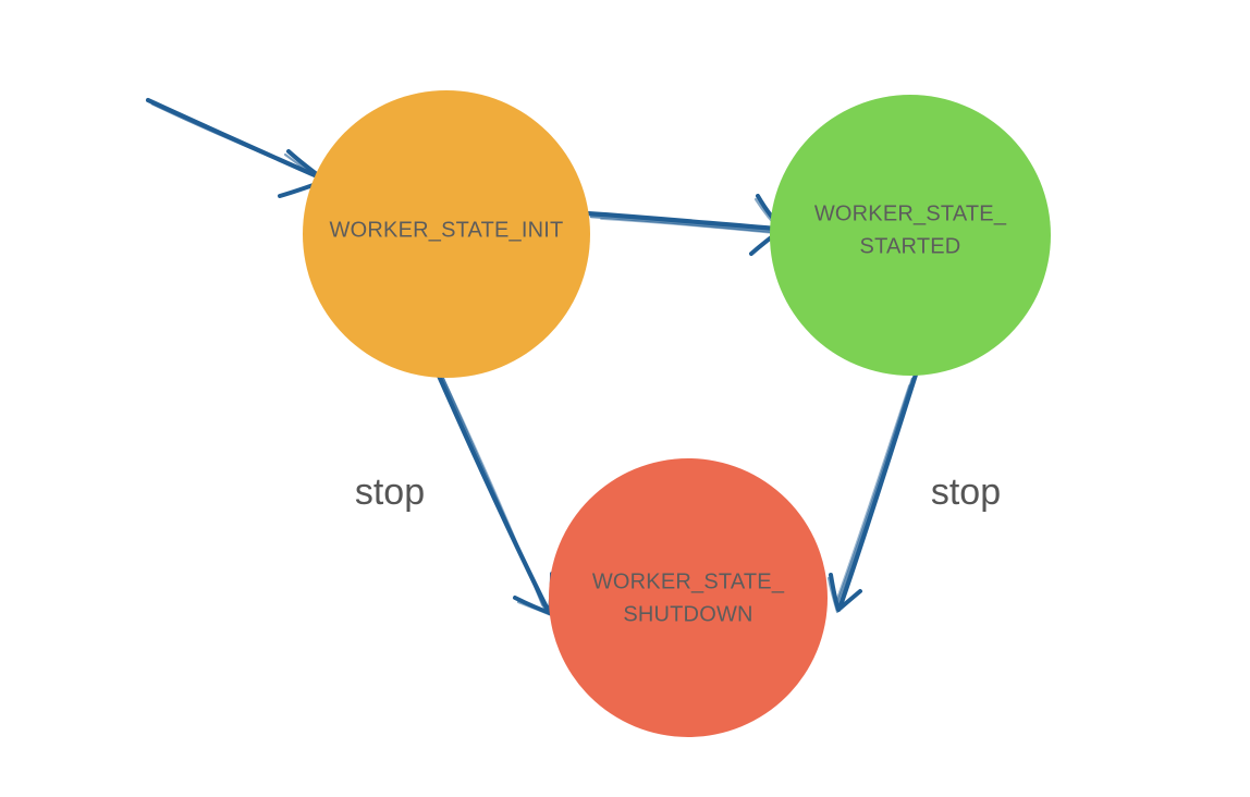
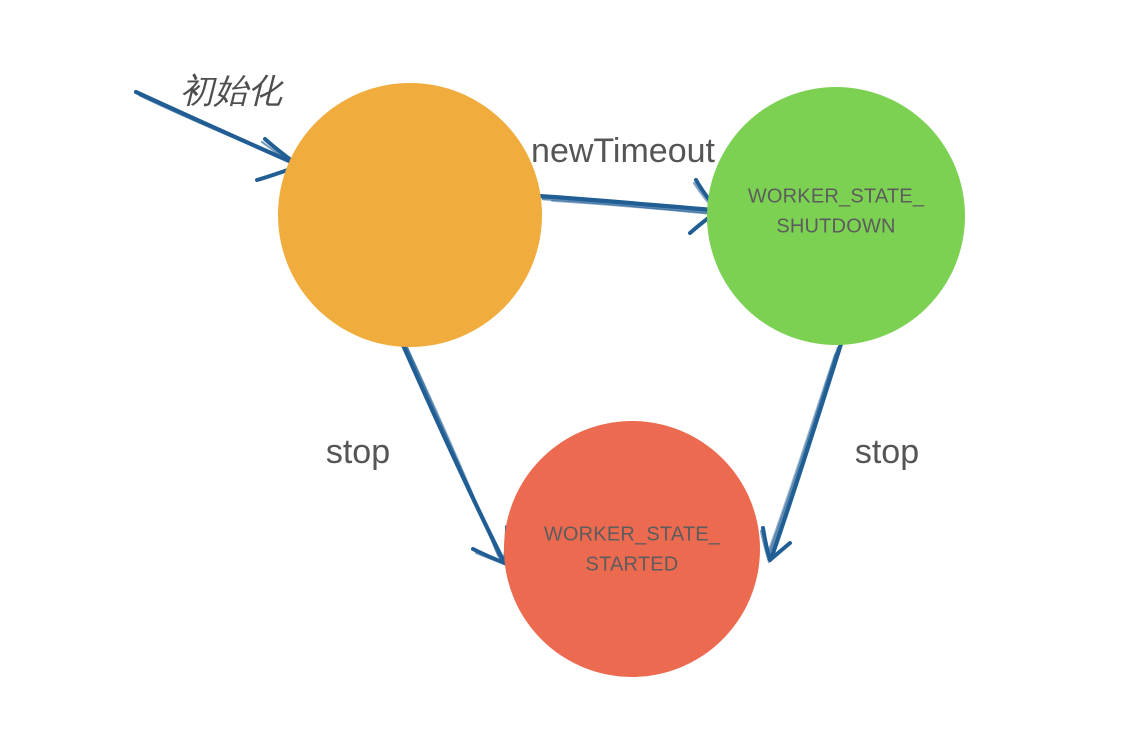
- WORKER_STATE_INIT
  WORKER_STATE_
- STARTED
+ SHUTDOWN
  WORKER_STATE_
- SHUTDOWN
+ STARTED
+ 初始化
+ newTimeout
  stop
  stop
